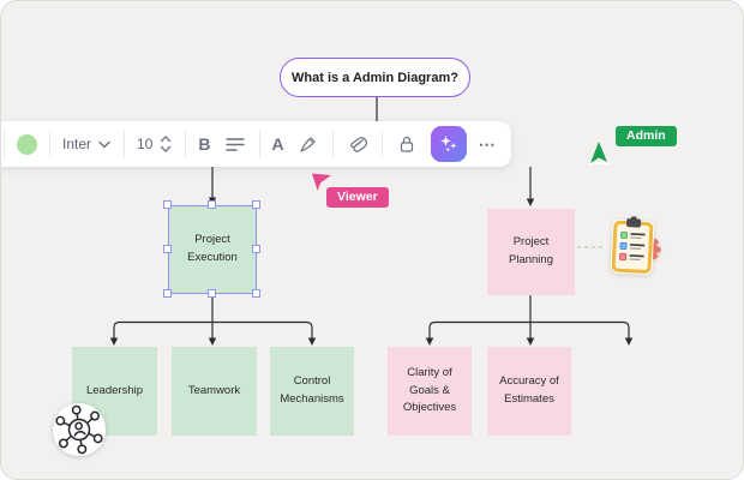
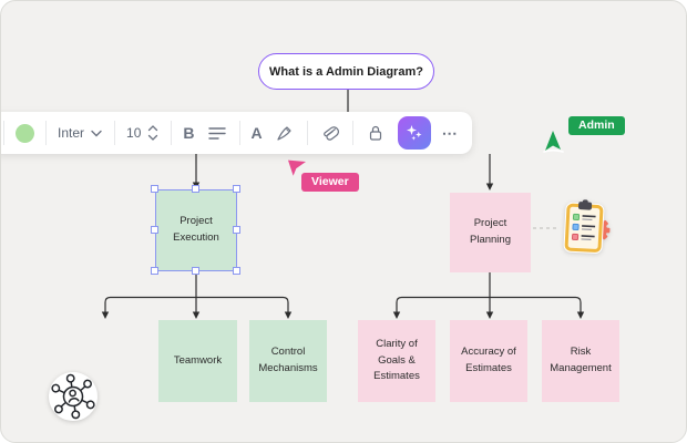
  What is a Admin Diagram?
  Inter
  10
  B
  A
  ⋯
  Admin
  Viewer
  Project Execution
  Project Planning
- Leadership
  Teamwork
  Control Mechanisms
- Clarity of Goals & Objectives
+ Clarity of Goals & Estimates
  Accuracy of Estimates
+ Risk Management
